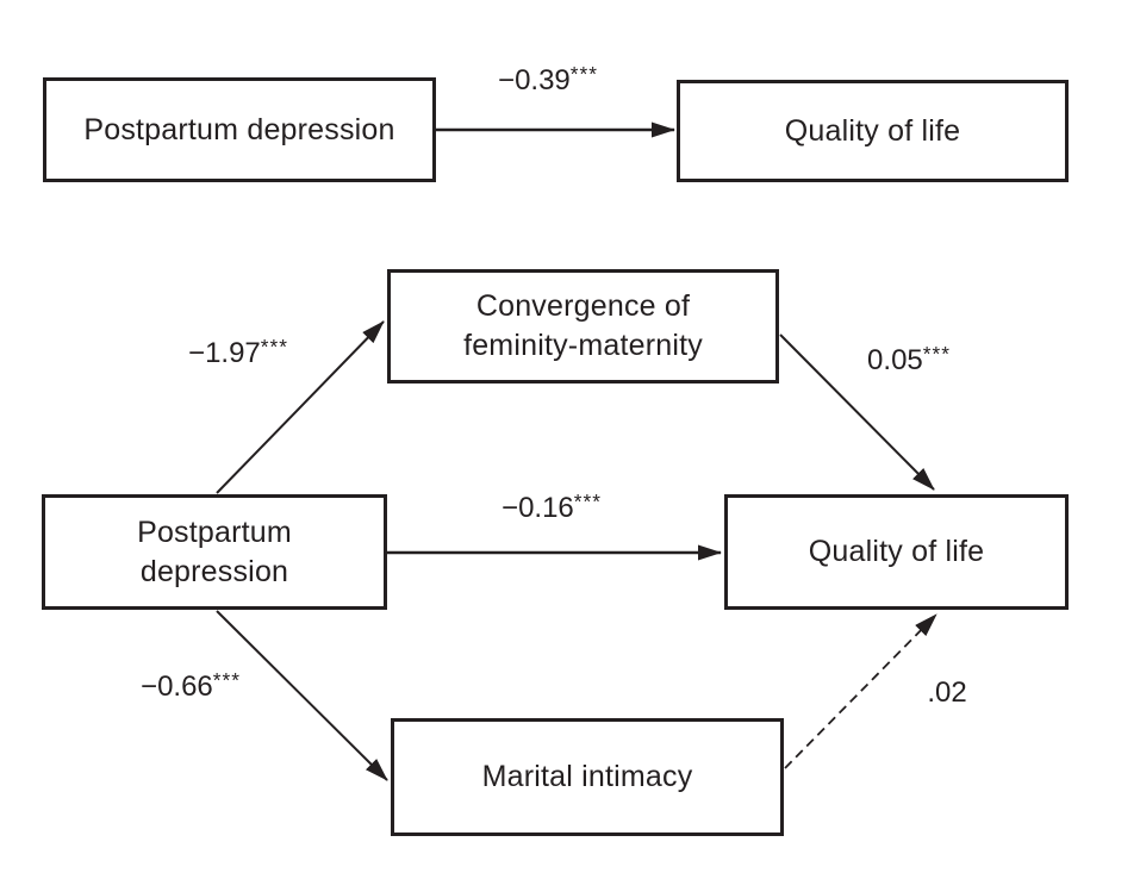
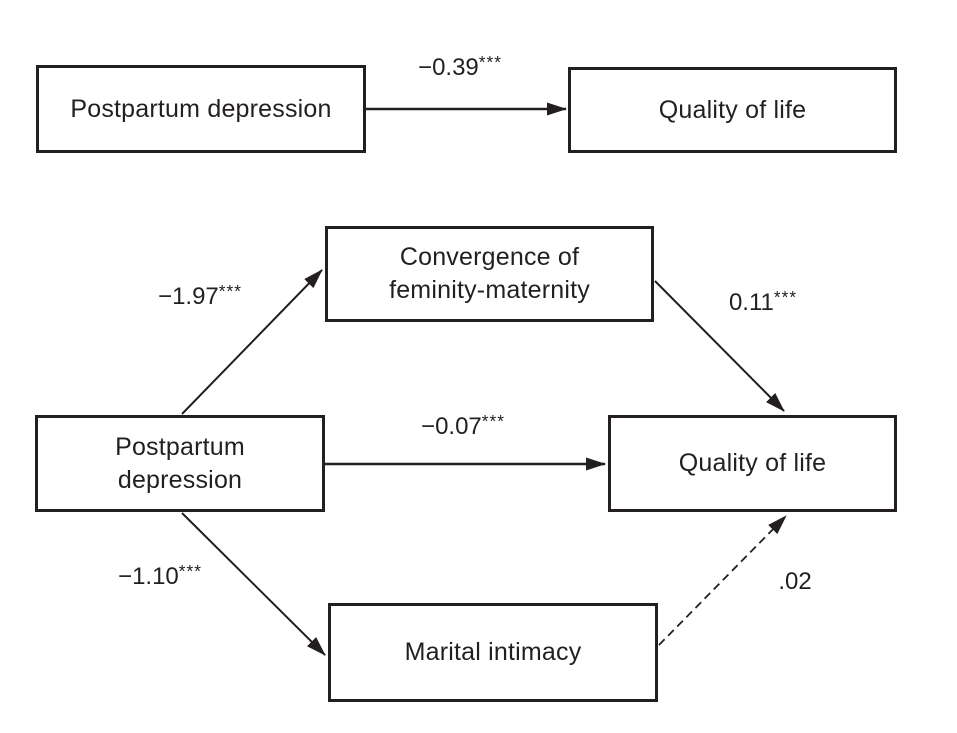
  Postpartum depression
  Quality of life
  −0.39***
  Convergence of
  feminity-maternity
  Postpartum
  depression
  Quality of life
  Marital intimacy
  −1.97***
- 0.05***
+ 0.11***
- −0.16***
+ −0.07***
- −0.66***
+ −1.10***
  .02
